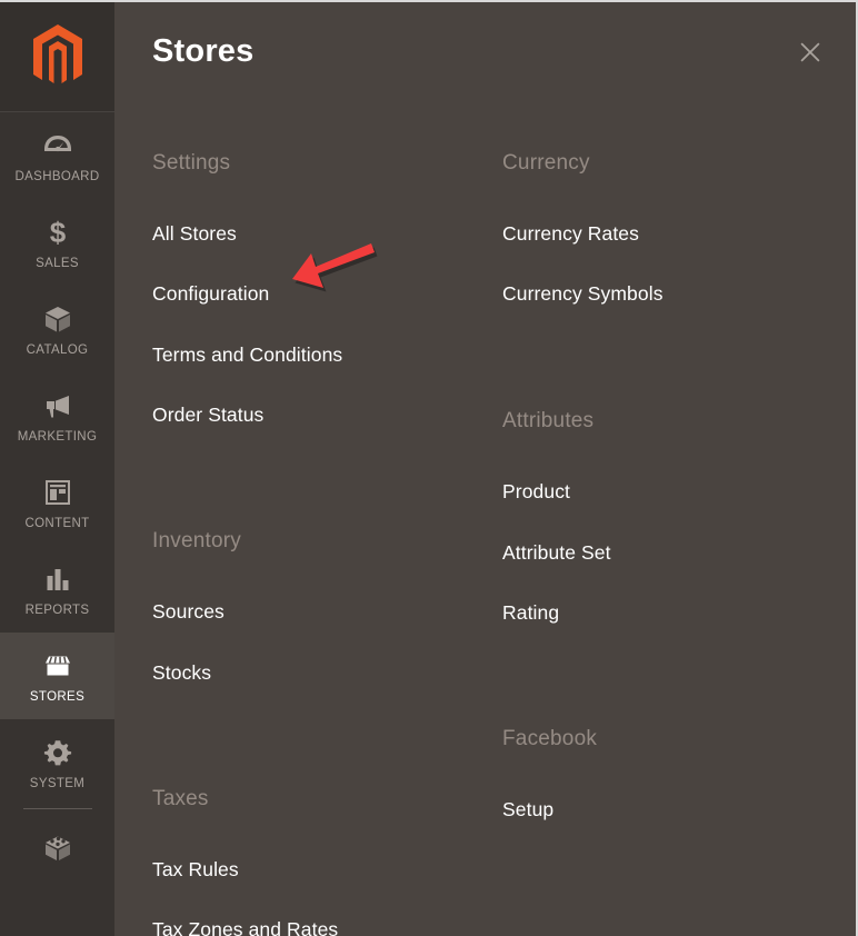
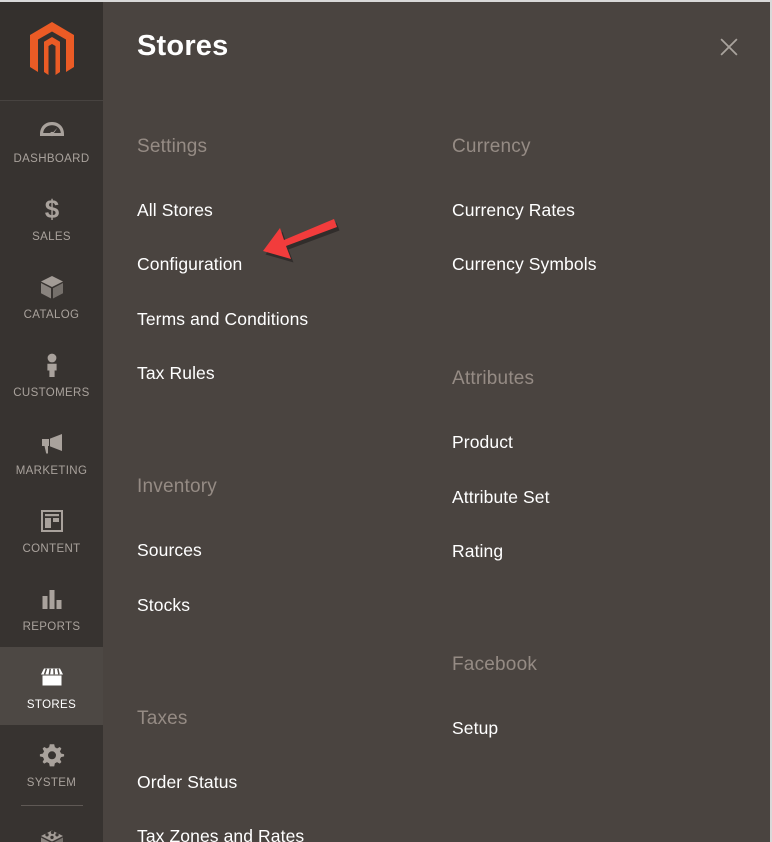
  DASHBOARD
  $
  SALES
  CATALOG
+ CUSTOMERS
  MARKETING
  CONTENT
  REPORTS
  STORES
  SYSTEM
  Stores
  Settings
  All Stores
  Configuration
  Terms and Conditions
- Order Status
+ Tax Rules
  Inventory
  Sources
  Stocks
  Taxes
- Tax Rules
+ Order Status
  Tax Zones and Rates
  Currency
  Currency Rates
  Currency Symbols
  Attributes
  Product
  Attribute Set
  Rating
  Facebook
  Setup
